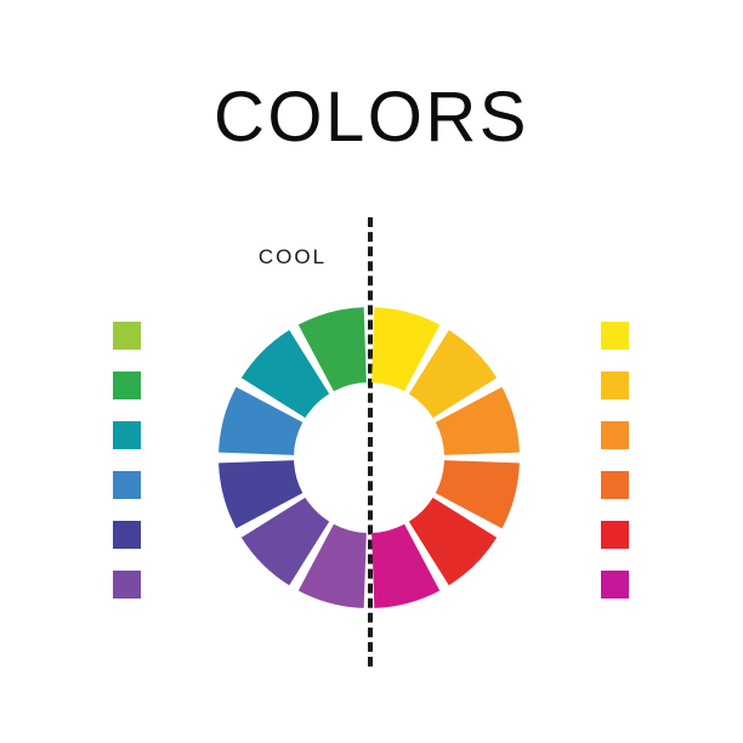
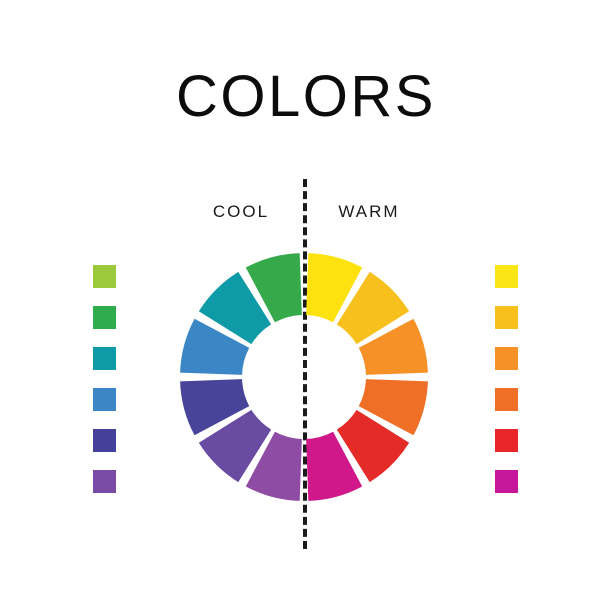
  COLORS
  COOL
+ WARM
